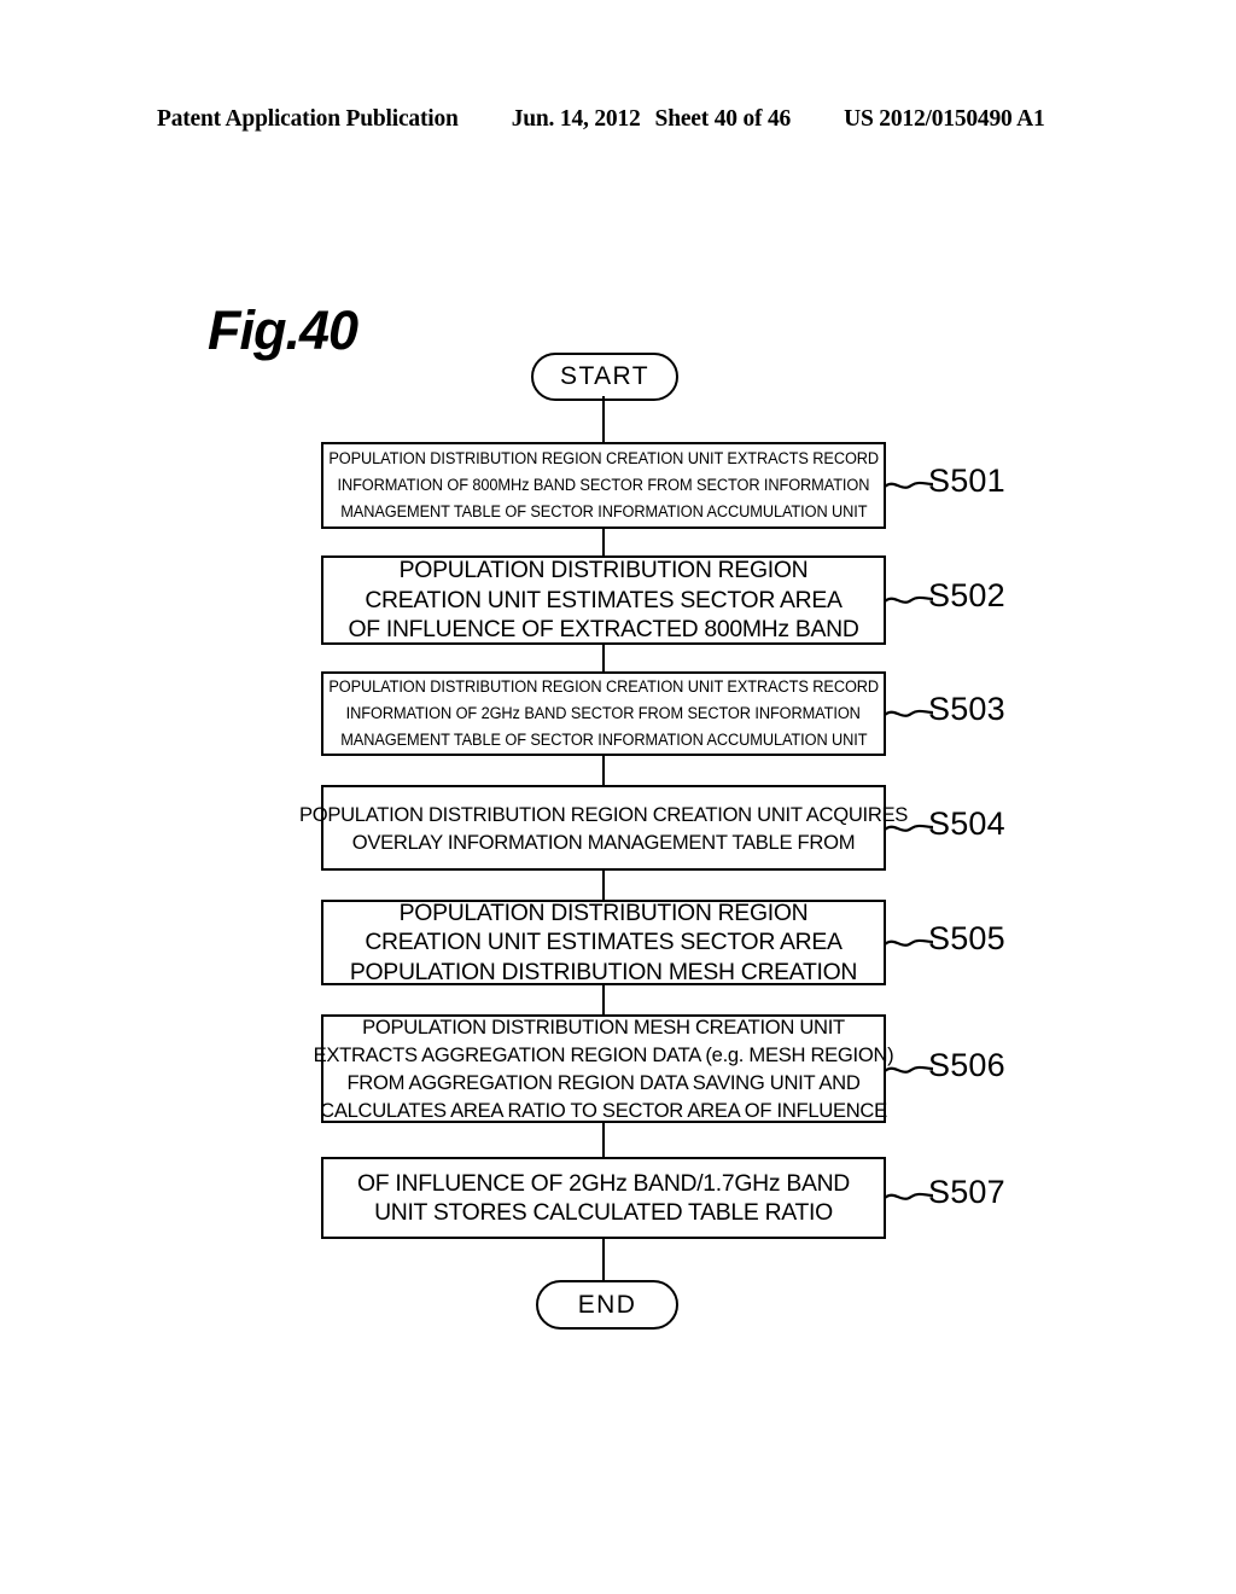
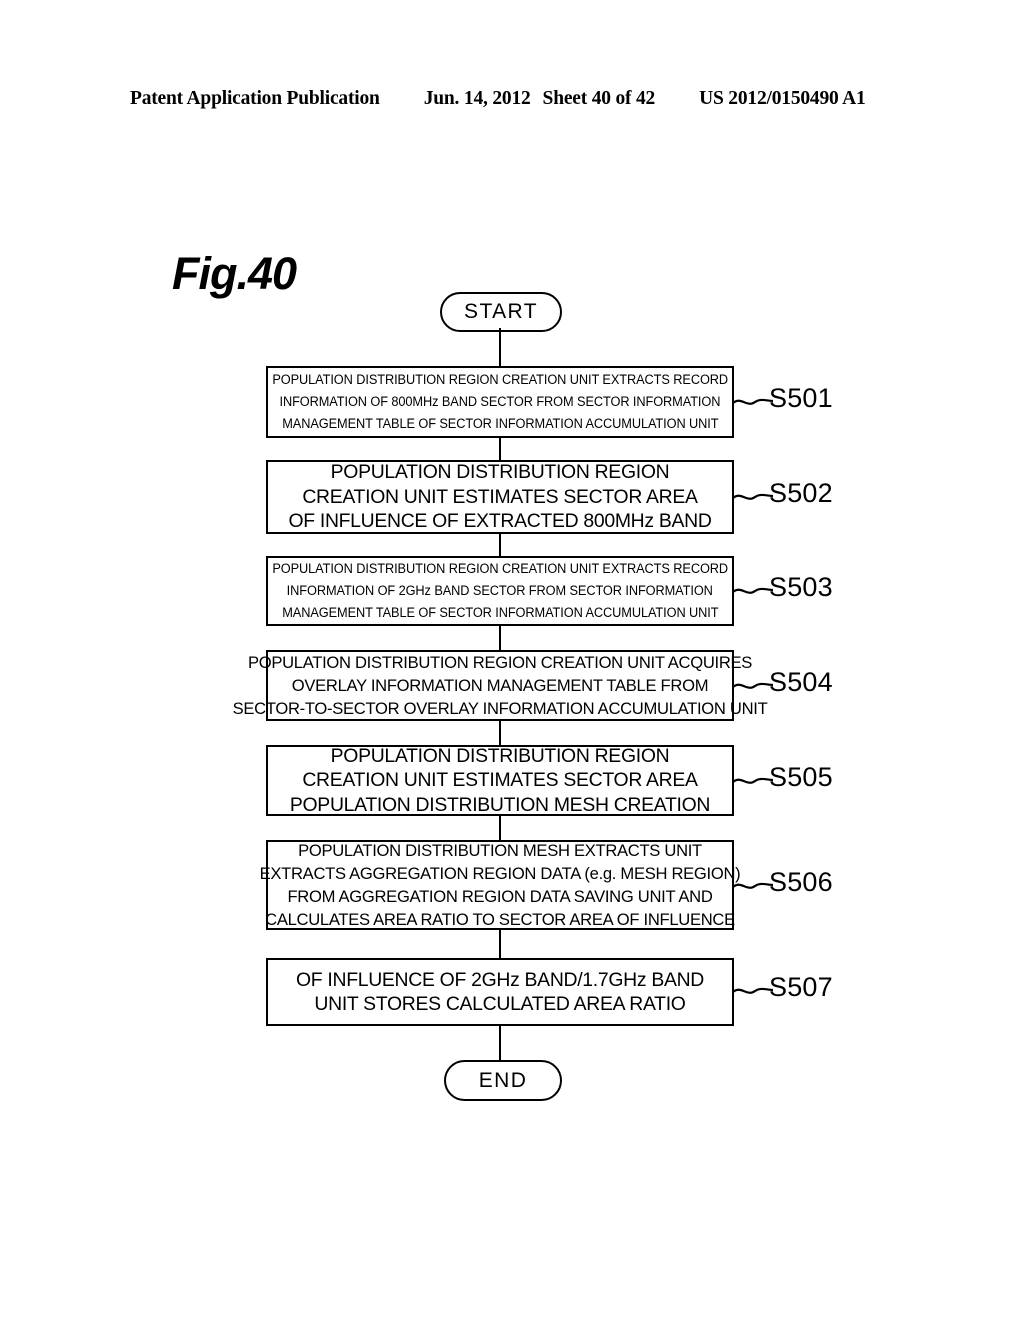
  Patent Application Publication
  Jun. 14, 2012
- Sheet 40 of 46
+ Sheet 40 of 42
  US 2012/0150490 A1
  Fig.40
  START
  POPULATION DISTRIBUTION REGION CREATION UNIT EXTRACTS RECORD
  INFORMATION OF 800MHz BAND SECTOR FROM SECTOR INFORMATION
  MANAGEMENT TABLE OF SECTOR INFORMATION ACCUMULATION UNIT
  S501
  POPULATION DISTRIBUTION REGION
  CREATION UNIT ESTIMATES SECTOR AREA
  OF INFLUENCE OF EXTRACTED 800MHz BAND
  S502
  POPULATION DISTRIBUTION REGION CREATION UNIT EXTRACTS RECORD
  INFORMATION OF 2GHz BAND SECTOR FROM SECTOR INFORMATION
  MANAGEMENT TABLE OF SECTOR INFORMATION ACCUMULATION UNIT
  S503
  POPULATION DISTRIBUTION REGION CREATION UNIT ACQUIRES
  OVERLAY INFORMATION MANAGEMENT TABLE FROM
+ SECTOR-TO-SECTOR OVERLAY INFORMATION ACCUMULATION UNIT
  S504
  POPULATION DISTRIBUTION REGION
  CREATION UNIT ESTIMATES SECTOR AREA
  POPULATION DISTRIBUTION MESH CREATION
  S505
- POPULATION DISTRIBUTION MESH CREATION UNIT
+ POPULATION DISTRIBUTION MESH EXTRACTS UNIT
  EXTRACTS AGGREGATION REGION DATA (e.g. MESH REGION)
  FROM AGGREGATION REGION DATA SAVING UNIT AND
  CALCULATES AREA RATIO TO SECTOR AREA OF INFLUENCE
  S506
  OF INFLUENCE OF 2GHz BAND/1.7GHz BAND
- UNIT STORES CALCULATED TABLE RATIO
+ UNIT STORES CALCULATED AREA RATIO
  S507
  END
